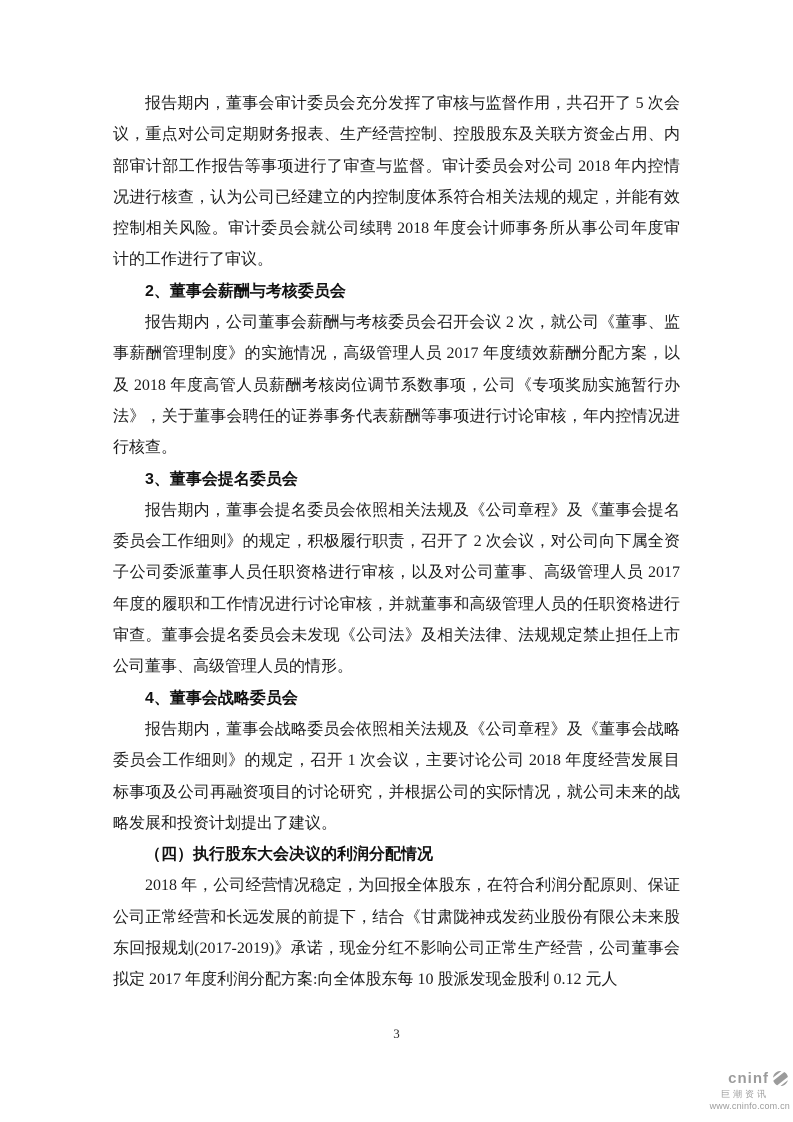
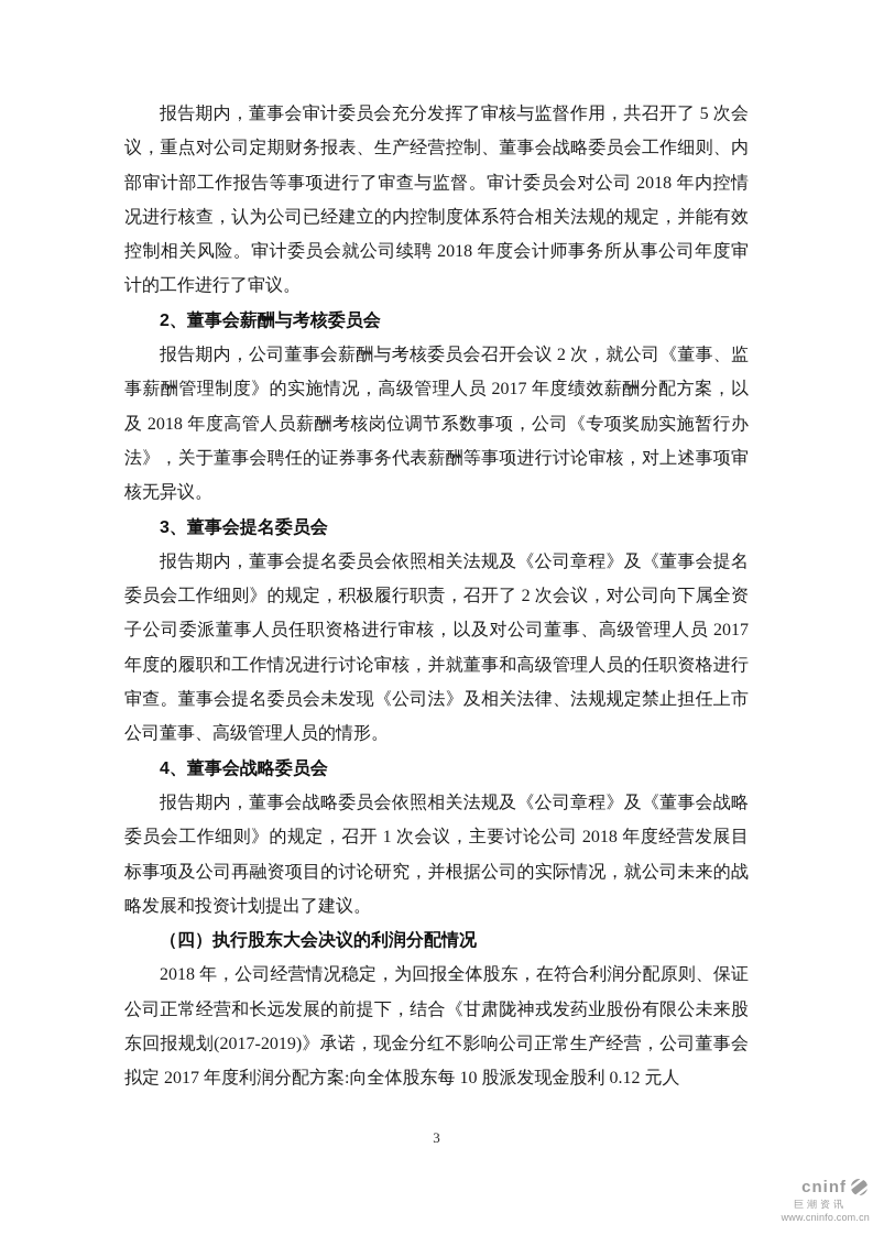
- 报告期内，董事会审计委员会充分发挥了审核与监督作用，共召开了 5 次会议，重点对公司定期财务报表、生产经营控制、控股股东及关联方资金占用、内部审计部工作报告等事项进行了审查与监督。审计委员会对公司 2018 年内控情况进行核查，认为公司已经建立的内控制度体系符合相关法规的规定，并能有效控制相关风险。审计委员会就公司续聘 2018 年度会计师事务所从事公司年度审计的工作进行了审议。
+ 报告期内，董事会审计委员会充分发挥了审核与监督作用，共召开了 5 次会议，重点对公司定期财务报表、生产经营控制、董事会战略委员会工作细则、内部审计部工作报告等事项进行了审查与监督。审计委员会对公司 2018 年内控情况进行核查，认为公司已经建立的内控制度体系符合相关法规的规定，并能有效控制相关风险。审计委员会就公司续聘 2018 年度会计师事务所从事公司年度审计的工作进行了审议。
  2、董事会薪酬与考核委员会
- 报告期内，公司董事会薪酬与考核委员会召开会议 2 次，就公司《董事、监事薪酬管理制度》的实施情况，高级管理人员 2017 年度绩效薪酬分配方案，以及 2018 年度高管人员薪酬考核岗位调节系数事项，公司《专项奖励实施暂行办法》，关于董事会聘任的证券事务代表薪酬等事项进行讨论审核，年内控情况进行核查。
+ 报告期内，公司董事会薪酬与考核委员会召开会议 2 次，就公司《董事、监事薪酬管理制度》的实施情况，高级管理人员 2017 年度绩效薪酬分配方案，以及 2018 年度高管人员薪酬考核岗位调节系数事项，公司《专项奖励实施暂行办法》，关于董事会聘任的证券事务代表薪酬等事项进行讨论审核，对上述事项审核无异议。
  3、董事会提名委员会
  报告期内，董事会提名委员会依照相关法规及《公司章程》及《董事会提名委员会工作细则》的规定，积极履行职责，召开了 2 次会议，对公司向下属全资子公司委派董事人员任职资格进行审核，以及对公司董事、高级管理人员 2017 年度的履职和工作情况进行讨论审核，并就董事和高级管理人员的任职资格进行审查。董事会提名委员会未发现《公司法》及相关法律、法规规定禁止担任上市公司董事、高级管理人员的情形。
  4、董事会战略委员会
  报告期内，董事会战略委员会依照相关法规及《公司章程》及《董事会战略委员会工作细则》的规定，召开 1 次会议，主要讨论公司 2018 年度经营发展目标事项及公司再融资项目的讨论研究，并根据公司的实际情况，就公司未来的战略发展和投资计划提出了建议。
  （四）执行股东大会决议的利润分配情况
  2018 年，公司经营情况稳定，为回报全体股东，在符合利润分配原则、保证公司正常经营和长远发展的前提下，结合《甘肃陇神戎发药业股份有限公未来股东回报规划(2017-2019)》承诺，现金分红不影响公司正常生产经营，公司董事会拟定 2017 年度利润分配方案:向全体股东每 10 股派发现金股利 0.12 元人
  3
  cninf
  巨潮资讯
  www.cninfo.com.cn
